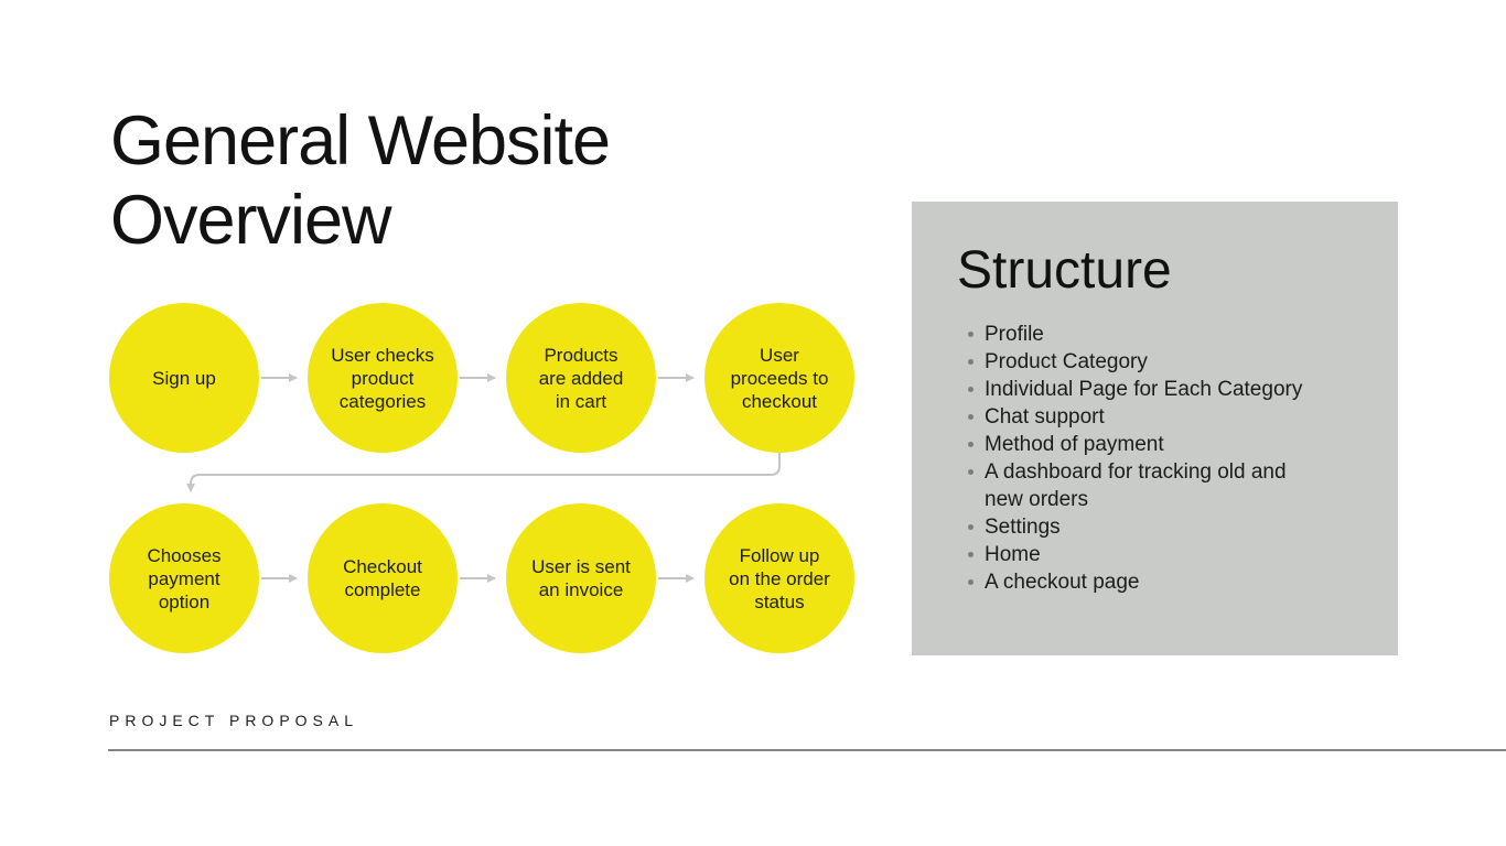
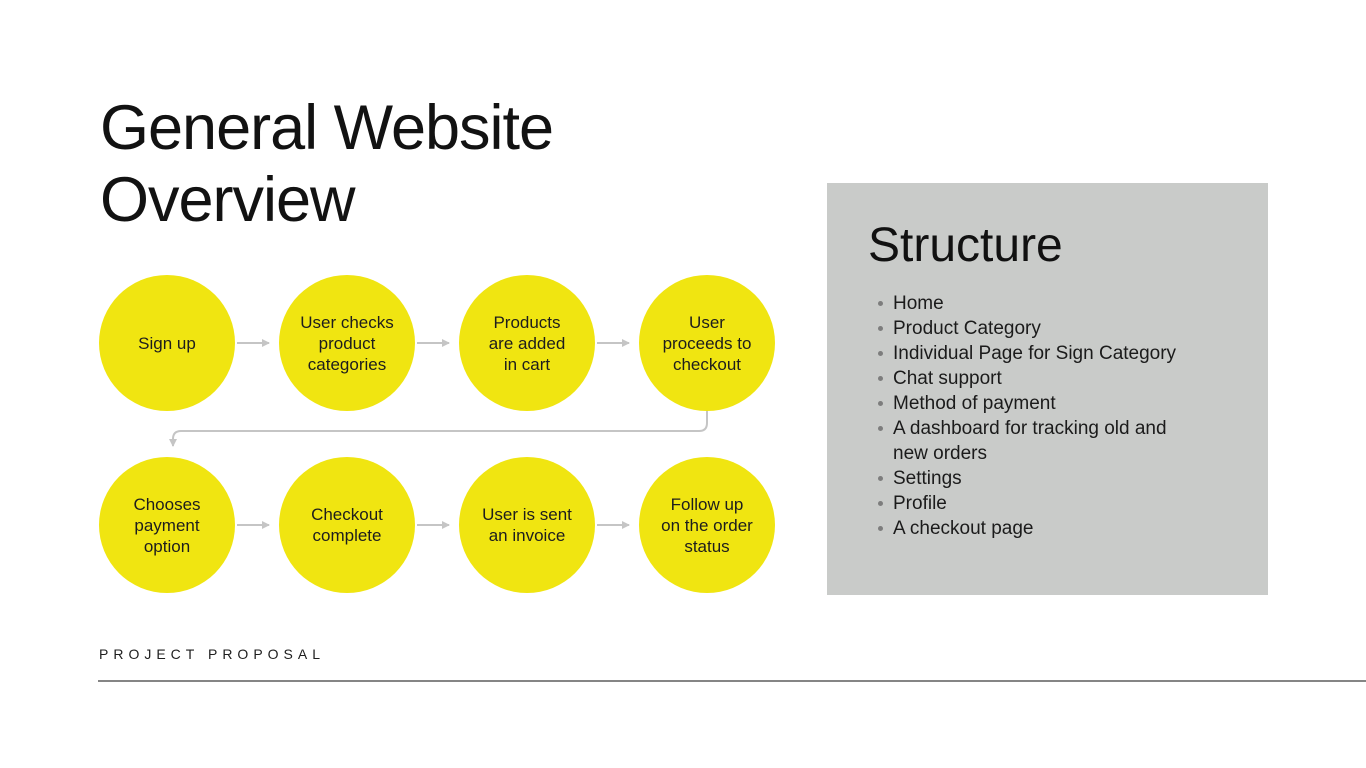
  General Website
  Overview
  Sign up
  User checks
  product
  categories
  Products
  are added
  in cart
  User
  proceeds to
  checkout
  Chooses
  payment
  option
  Checkout
  complete
  User is sent
  an invoice
  Follow up
  on the order
  status
  Structure
- Profile
+ Home
  Product Category
- Individual Page for Each Category
+ Individual Page for Sign Category
  Chat support
  Method of payment
  A dashboard for tracking old and
  new orders
  Settings
- Home
+ Profile
  A checkout page
  PROJECT PROPOSAL
